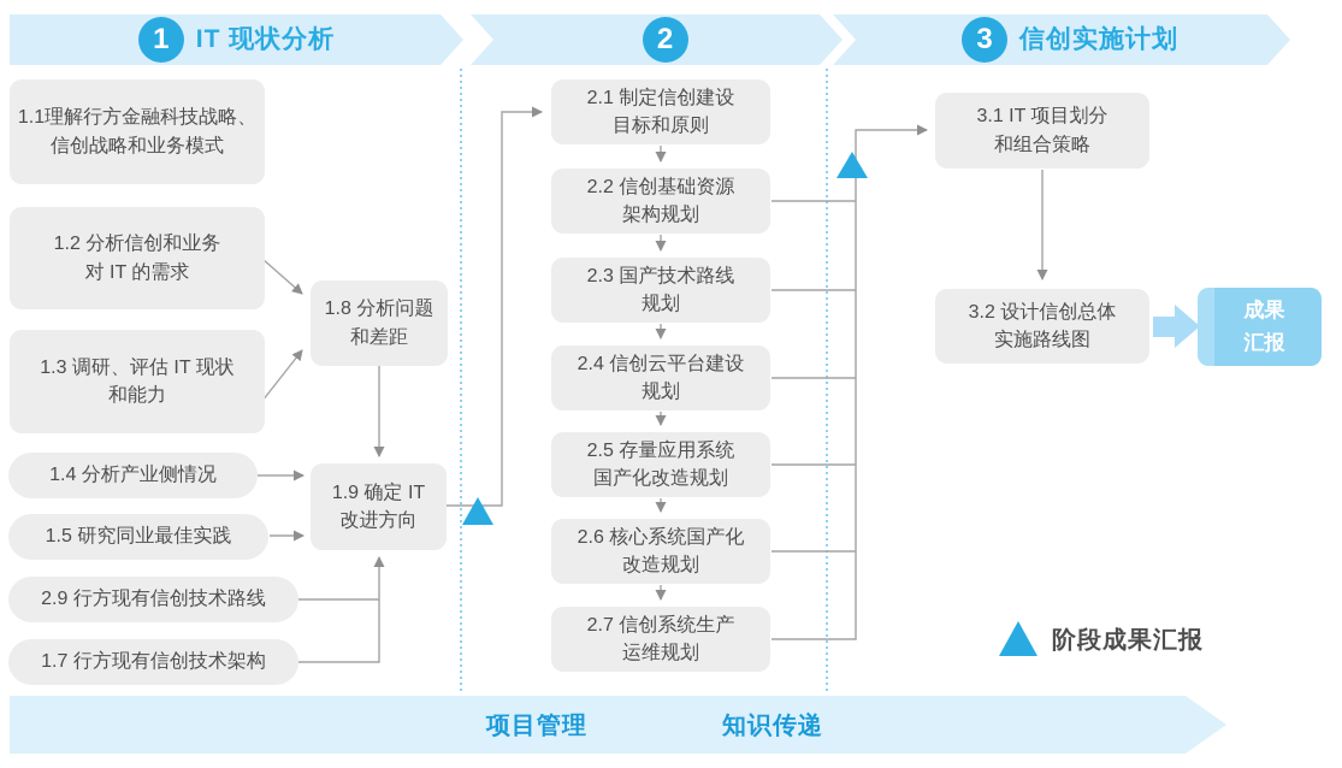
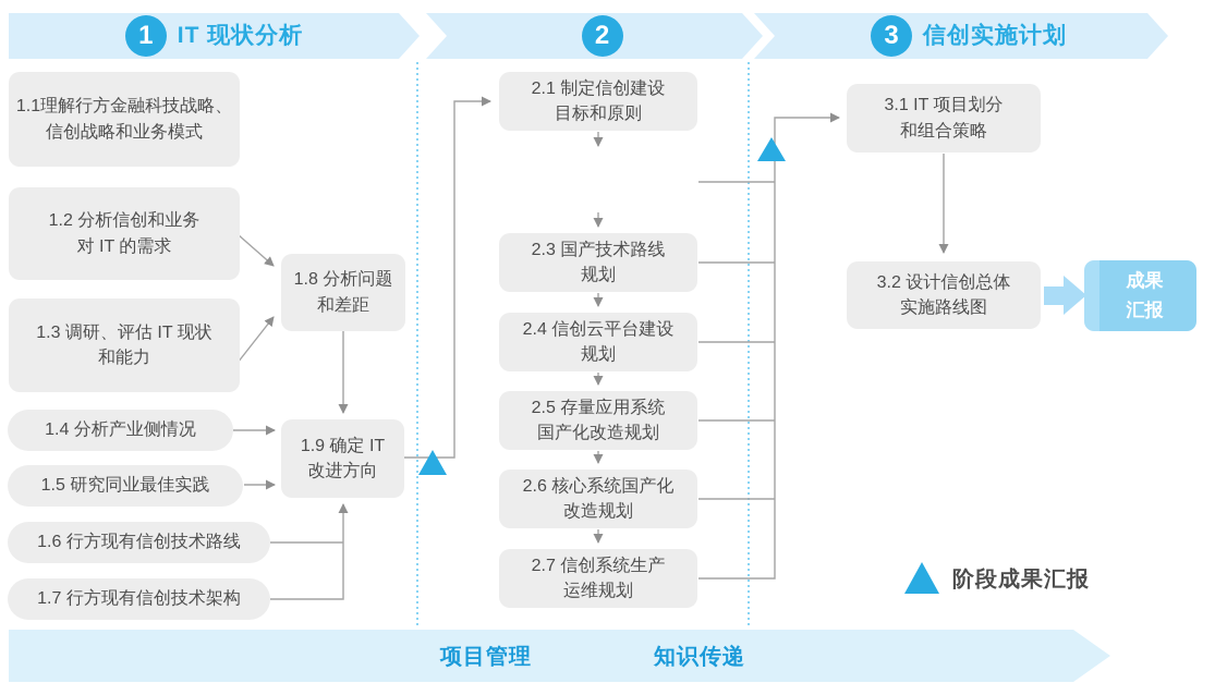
  1
  IT 现状分析
  2
  3
  信创实施计划
  1.1理解行方金融科技战略、
  信创战略和业务模式
  1.2 分析信创和业务
  对 IT 的需求
  1.3 调研、评估 IT 现状
  和能力
  1.4 分析产业侧情况
  1.5 研究同业最佳实践
- 2.9 行方现有信创技术路线
+ 1.6 行方现有信创技术路线
  1.7 行方现有信创技术架构
  1.8 分析问题
  和差距
  1.9 确定 IT
  改进方向
  2.1 制定信创建设
  目标和原则
- 2.2 信创基础资源
- 架构规划
  2.3 国产技术路线
  规划
  2.4 信创云平台建设
  规划
  2.5 存量应用系统
  国产化改造规划
  2.6 核心系统国产化
  改造规划
  2.7 信创系统生产
  运维规划
  3.1 IT 项目划分
  和组合策略
  3.2 设计信创总体
  实施路线图
  成果
  汇报
  阶段成果汇报
  项目管理
  知识传递
